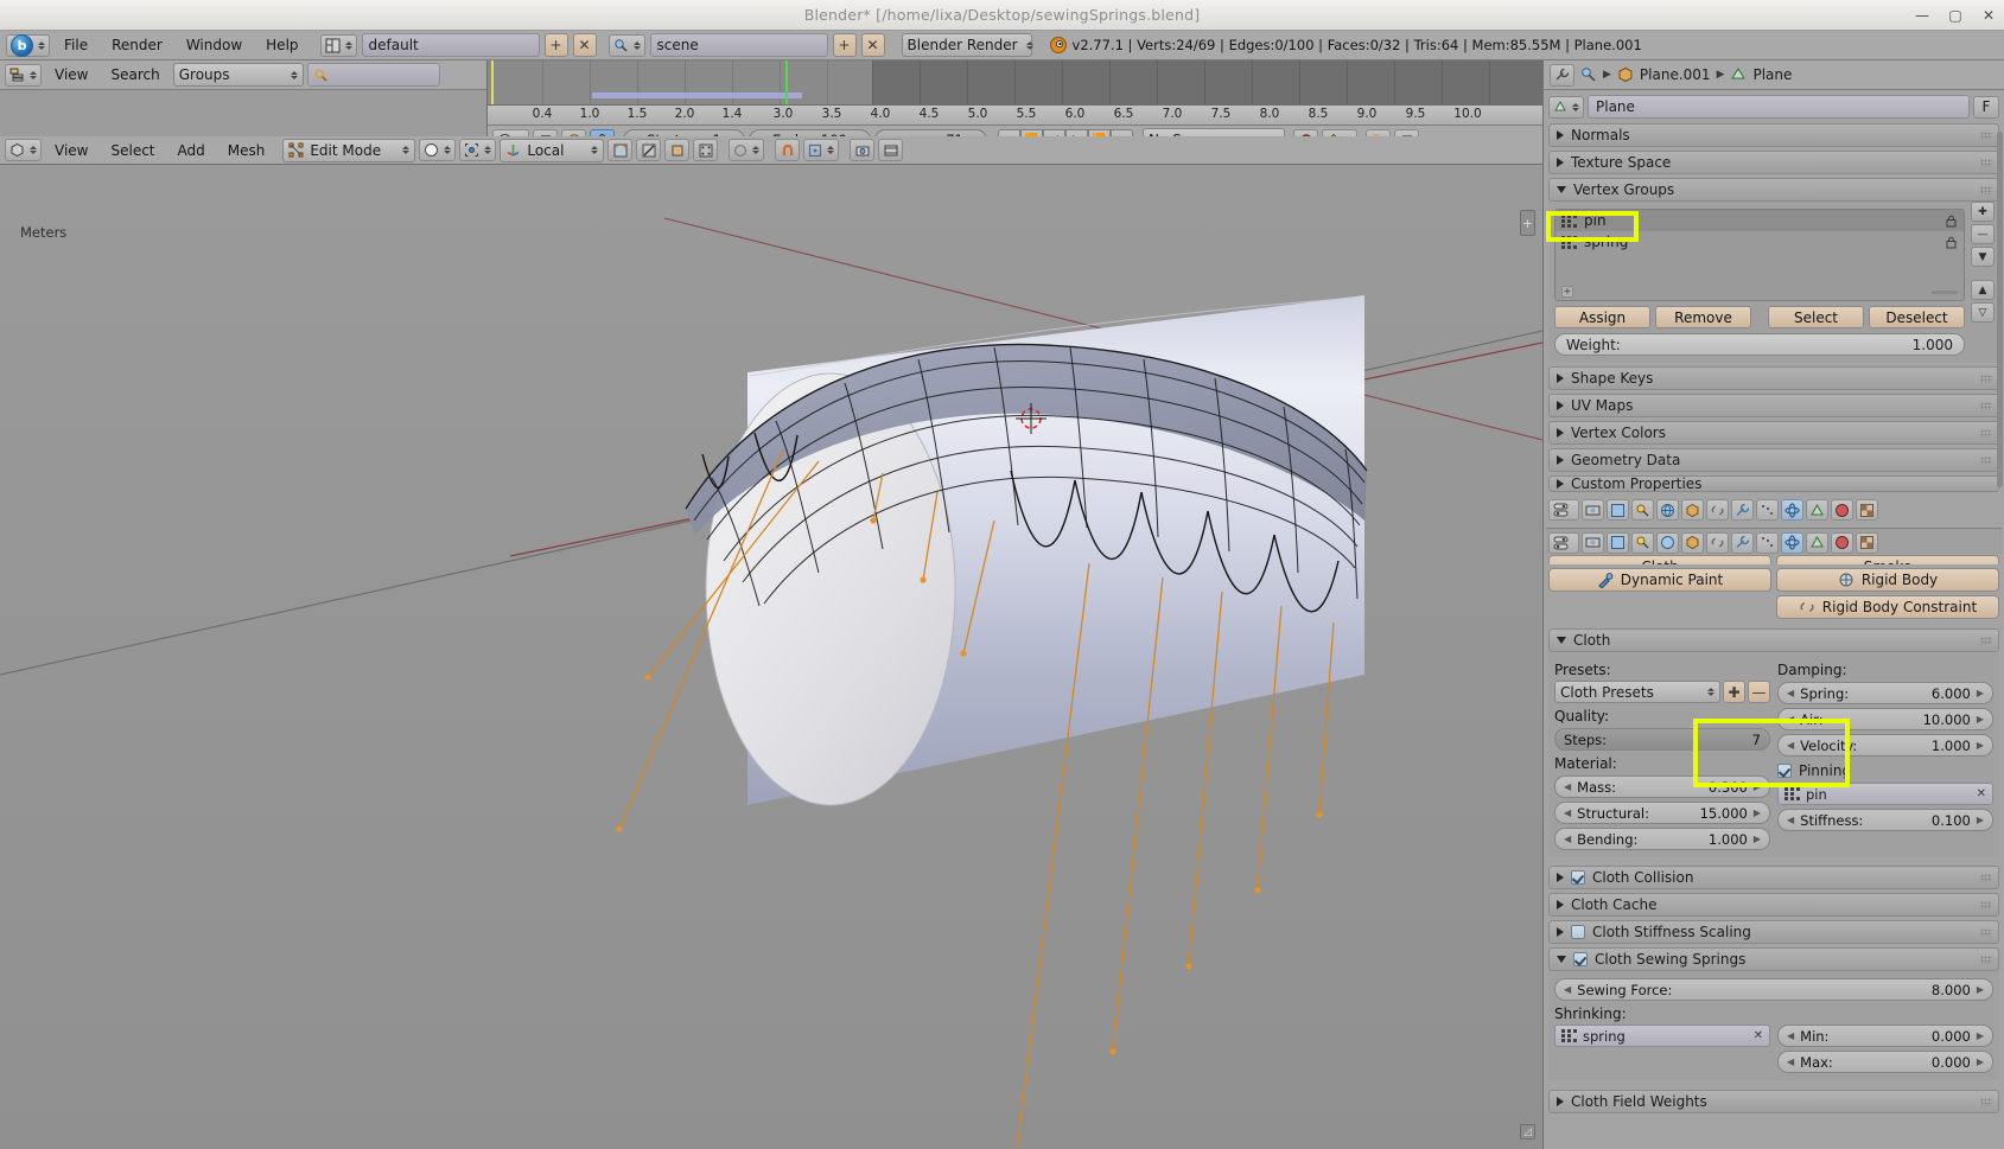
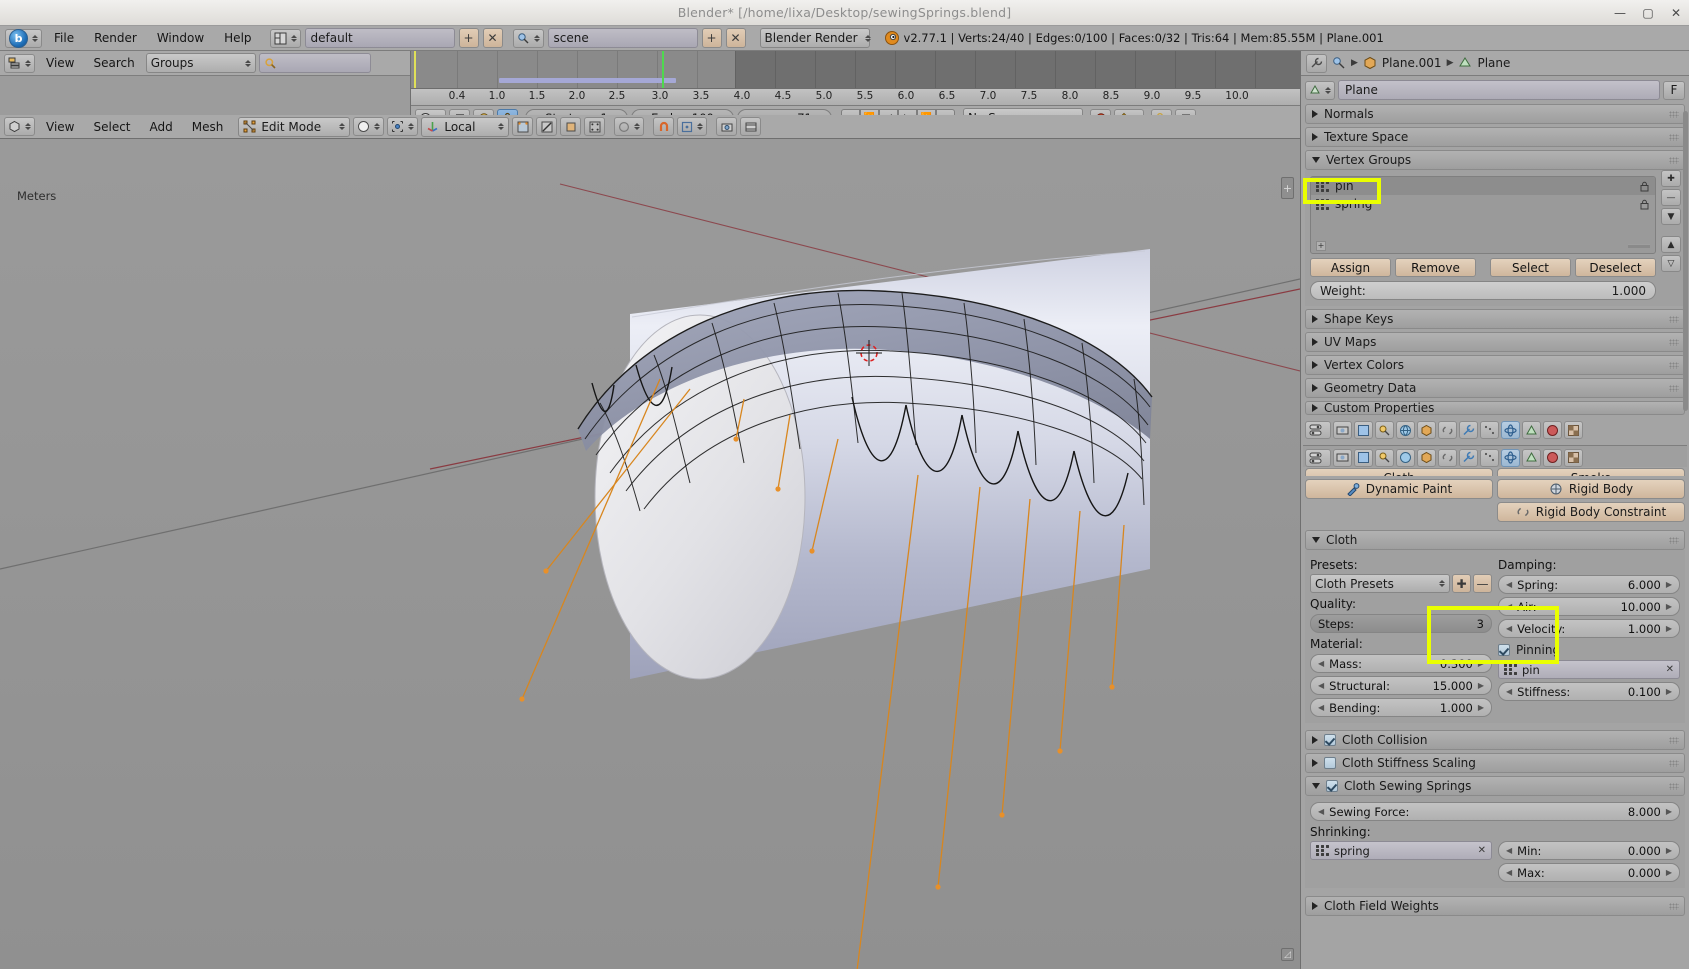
  Blender* [/home/lixa/Desktop/sewingSprings.blend]
  —
  ▢
  ✕
  b
  File
  Render
  Window
  Help
  default
  +
  ✕
  scene
  +
  ✕
  Blender Render
- v2.77.1 | Verts:24/69 | Edges:0/100 | Faces:0/32 | Tris:64 | Mem:85.55M | Plane.001
+ v2.77.1 | Verts:24/40 | Edges:0/100 | Faces:0/32 | Tris:64 | Mem:85.55M | Plane.001
  View
  Search
  Groups
  0.4
  1.0
  1.5
  2.0
- 1.4
+ 2.5
  3.0
  3.5
  4.0
  4.5
  5.0
  5.5
  6.0
  6.5
  7.0
  7.5
  8.0
  8.5
  9.0
  9.5
  10.0
  View
  Select
  Add
  Mesh
  Edit Mode
  Local
  Meters
  +
  ◿
  ▶
  Plane.001
  ▶
  Plane
  Plane
  F
  Normals
  Texture Space
  Vertex Groups
  pin
  spring
  +
  ✚
  —
  ▼
  ▲
  ▽
  Assign
  Remove
  Select
  Deselect
  Weight:
  1.000
  Shape Keys
  UV Maps
  Vertex Colors
  Geometry Data
  Custom Properties
  Dynamic Paint
  Rigid Body
  Rigid Body Constraint
  Cloth
  Presets:
  Cloth Presets
  ✚
  —
  Quality:
  Steps:
- 7
+ 3
  Material:
  ◀
  Mass:
  0.300
  ▶
  ◀
  Structural:
  15.000
  ▶
  ◀
  Bending:
  1.000
  ▶
  Damping:
  ◀
  Spring:
  6.000
  ▶
  ◀
  Air:
  10.000
  ▶
  ◀
  Velocity:
  1.000
  ▶
  Pinning
  pin
  ✕
  ◀
  Stiffness:
  0.100
  ▶
  Cloth Collision
- Cloth Cache
  Cloth Stiffness Scaling
  Cloth Sewing Springs
  ◀
  Sewing Force:
  8.000
  ▶
  Shrinking:
  spring
  ✕
  ◀
  Min:
  0.000
  ▶
  ◀
  Max:
  0.000
  ▶
  Cloth Field Weights
